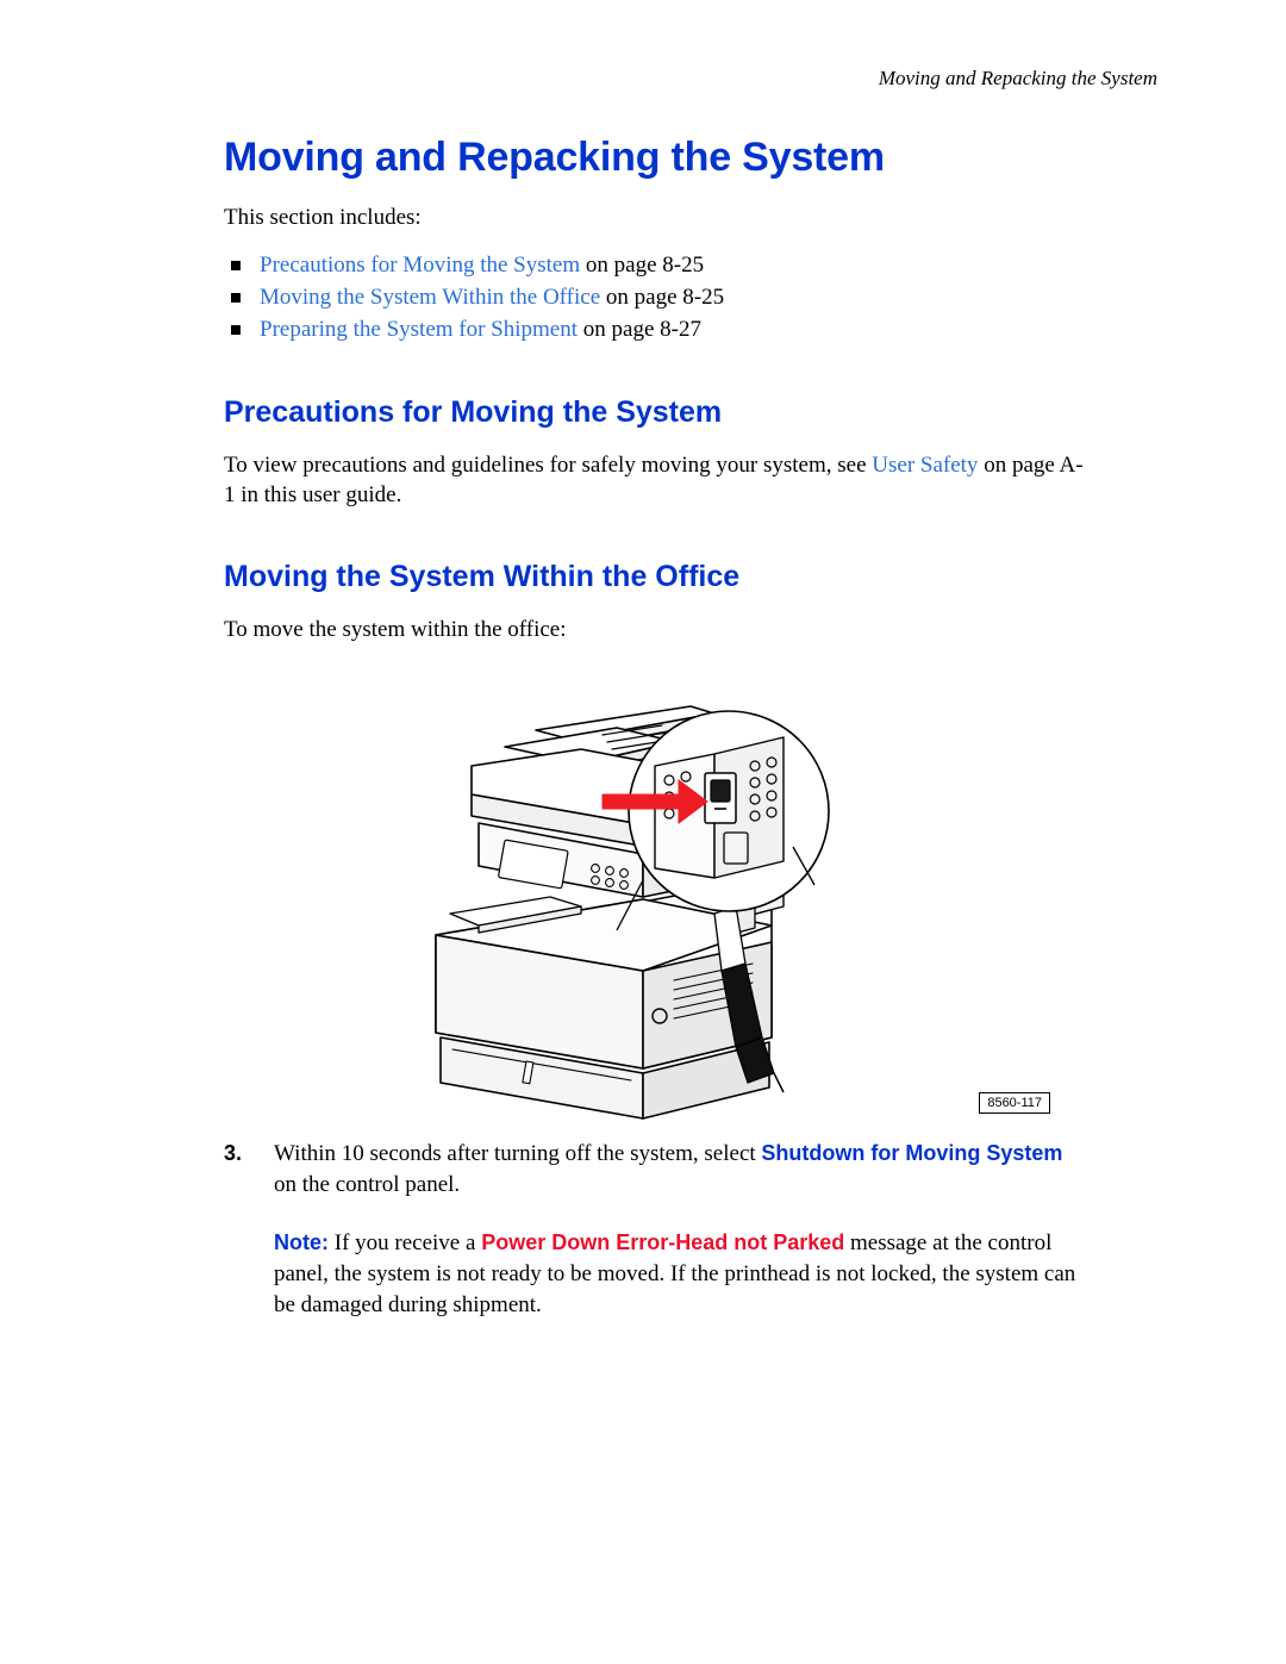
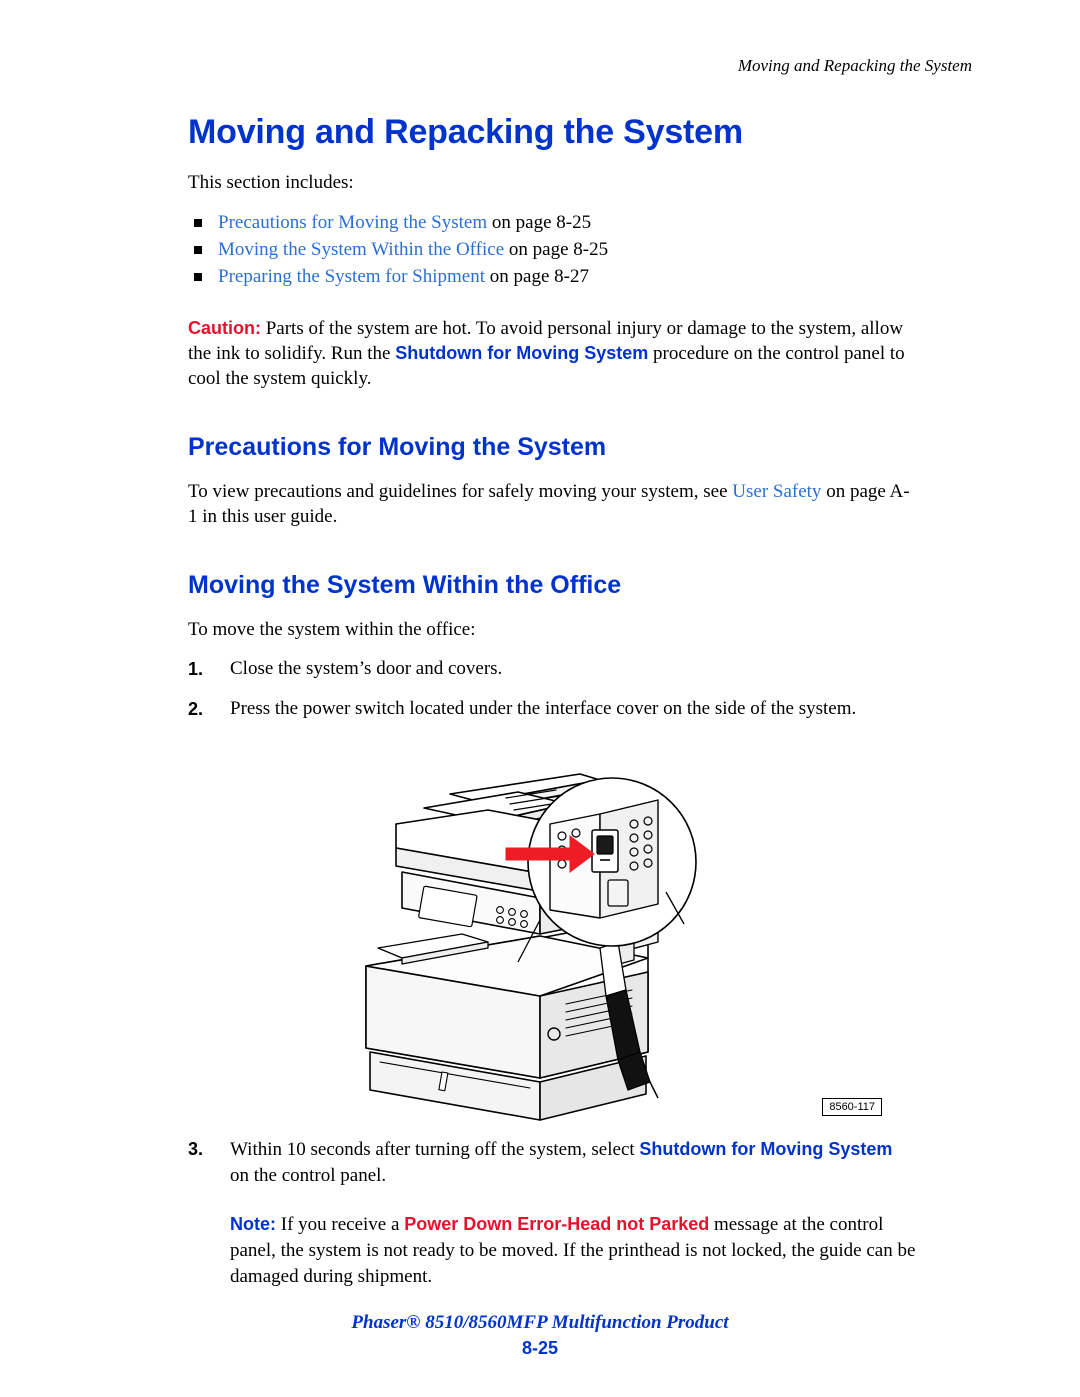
  Moving and Repacking the System
  Moving and Repacking the System
  This section includes:
  Precautions for Moving the System on page 8-25
  Moving the System Within the Office on page 8-25
  Preparing the System for Shipment on page 8-27
+ Caution: Parts of the system are hot. To avoid personal injury or damage to the system, allow the ink to solidify. Run the Shutdown for Moving System procedure on the control panel to cool the system quickly.
  Precautions for Moving the System
  To view precautions and guidelines for safely moving your system, see User Safety on page A-1 in this user guide.
  Moving the System Within the Office
  To move the system within the office:
+ 1.
+ Close the system’s door and covers.
+ 2.
+ Press the power switch located under the interface cover on the side of the system.
  8560-117
  3.
  Within 10 seconds after turning off the system, select Shutdown for Moving System on the control panel.
- Note: If you receive a Power Down Error-Head not Parked message at the control panel, the system is not ready to be moved. If the printhead is not locked, the system can be damaged during shipment.
+ Note: If you receive a Power Down Error-Head not Parked message at the control panel, the system is not ready to be moved. If the printhead is not locked, the guide can be damaged during shipment.
+ Phaser® 8510/8560MFP Multifunction Product
+ 8-25
